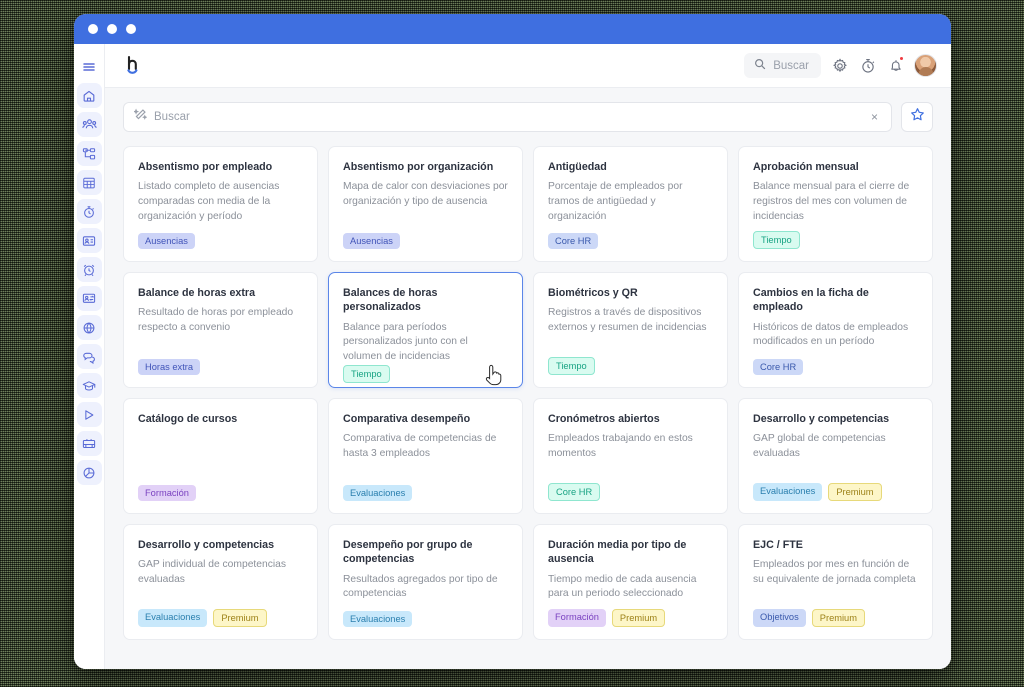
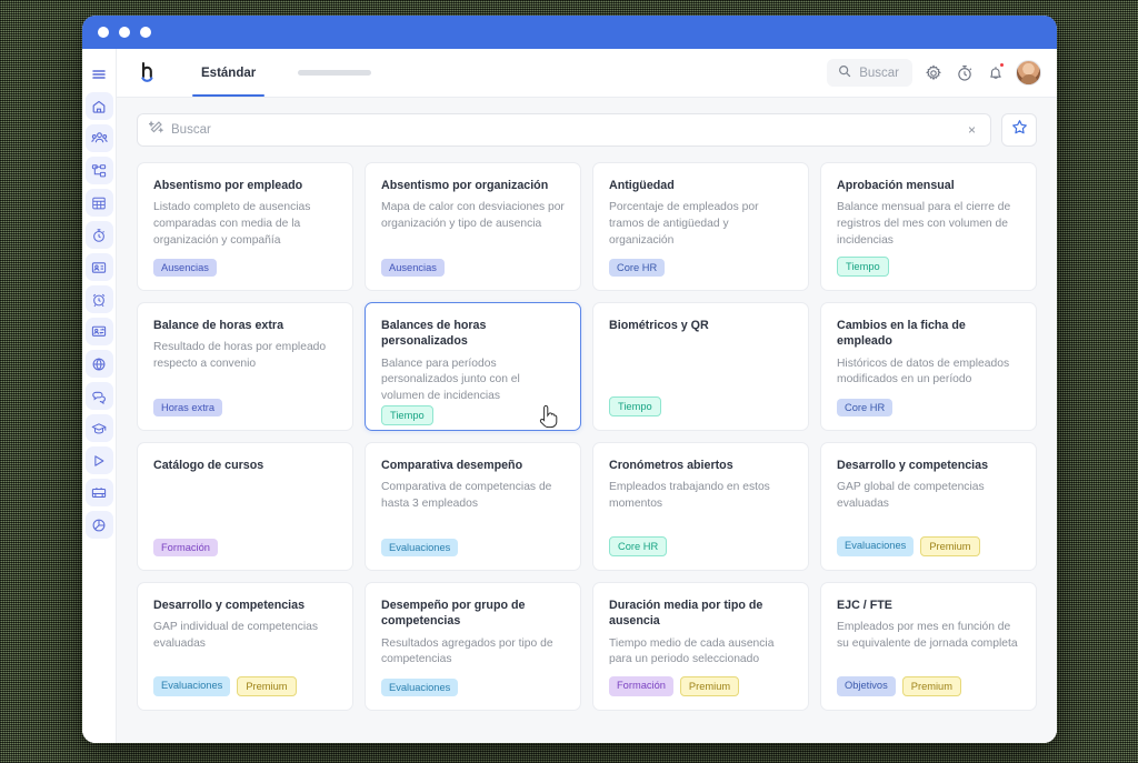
+ Estándar
  Buscar
  Buscar
  ×
  Absentismo por empleado
- Listado completo de ausencias comparadas con media de la organización y período
+ Listado completo de ausencias comparadas con media de la organización y compañía
  Ausencias
  Absentismo por organización
  Mapa de calor con desviaciones por organización y tipo de ausencia
  Ausencias
  Antigüedad
  Porcentaje de empleados por tramos de antigüedad y organización
  Core HR
  Aprobación mensual
  Balance mensual para el cierre de registros del mes con volumen de incidencias
  Tiempo
  Balance de horas extra
  Resultado de horas por empleado respecto a convenio
  Horas extra
  Balances de horas personalizados
  Balance para períodos personalizados junto con el volumen de incidencias
  Tiempo
  Biométricos y QR
- Registros a través de dispositivos externos y resumen de incidencias
  Tiempo
  Cambios en la ficha de empleado
  Históricos de datos de empleados modificados en un período
  Core HR
  Catálogo de cursos
  Formación
  Comparativa desempeño
  Comparativa de competencias de hasta 3 empleados
  Evaluaciones
  Cronómetros abiertos
  Empleados trabajando en estos momentos
  Core HR
  Desarrollo y competencias
  GAP global de competencias evaluadas
  Evaluaciones
  Premium
  Desarrollo y competencias
  GAP individual de competencias evaluadas
  Evaluaciones
  Premium
  Desempeño por grupo de competencias
  Resultados agregados por tipo de competencias
  Evaluaciones
  Duración media por tipo de ausencia
  Tiempo medio de cada ausencia para un periodo seleccionado
  Formación
  Premium
  EJC / FTE
  Empleados por mes en función de su equivalente de jornada completa
  Objetivos
  Premium
